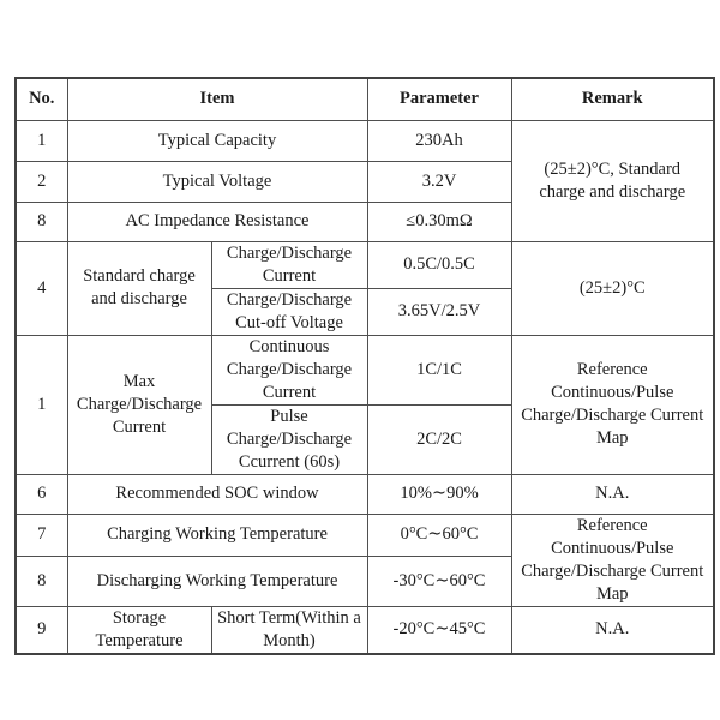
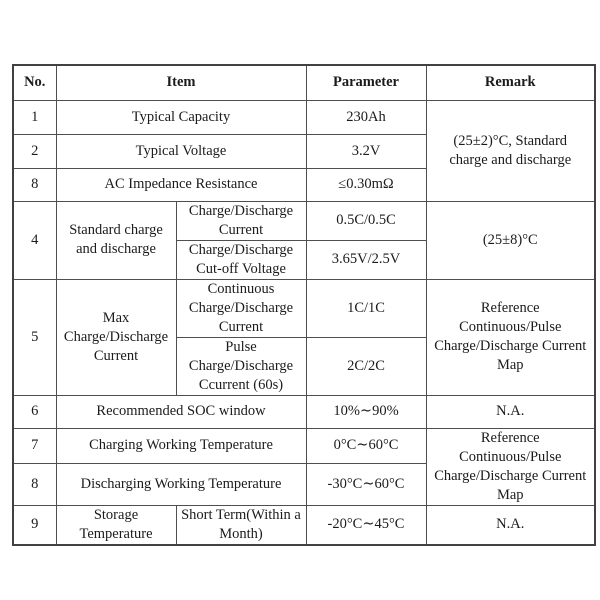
  No.	Item	Parameter	Remark
  1	Typical Capacity	230Ah	(25±2)°C, Standard charge and discharge
  2	Typical Voltage	3.2V
  8	AC Impedance Resistance	≤0.30mΩ
- 4	Standard charge and discharge	Charge/Discharge Current	0.5C/0.5C	(25±2)°C
+ 4	Standard charge and discharge	Charge/Discharge Current	0.5C/0.5C	(25±8)°C
  Charge/Discharge Cut-off Voltage	3.65V/2.5V
- 1	Max Charge/Discharge Current	Continuous Charge/Discharge Current	1C/1C	Reference Continuous/Pulse Charge/Discharge Current Map
+ 5	Max Charge/Discharge Current	Continuous Charge/Discharge Current	1C/1C	Reference Continuous/Pulse Charge/Discharge Current Map
  Pulse Charge/Discharge Ccurrent (60s)	2C/2C
  6	Recommended SOC window	10%∼90%	N.A.
  7	Charging Working Temperature	0°C∼60°C	Reference Continuous/Pulse Charge/Discharge Current Map
  8	Discharging Working Temperature	-30°C∼60°C
  9	Storage Temperature	Short Term(Within a Month)	-20°C∼45°C	N.A.
